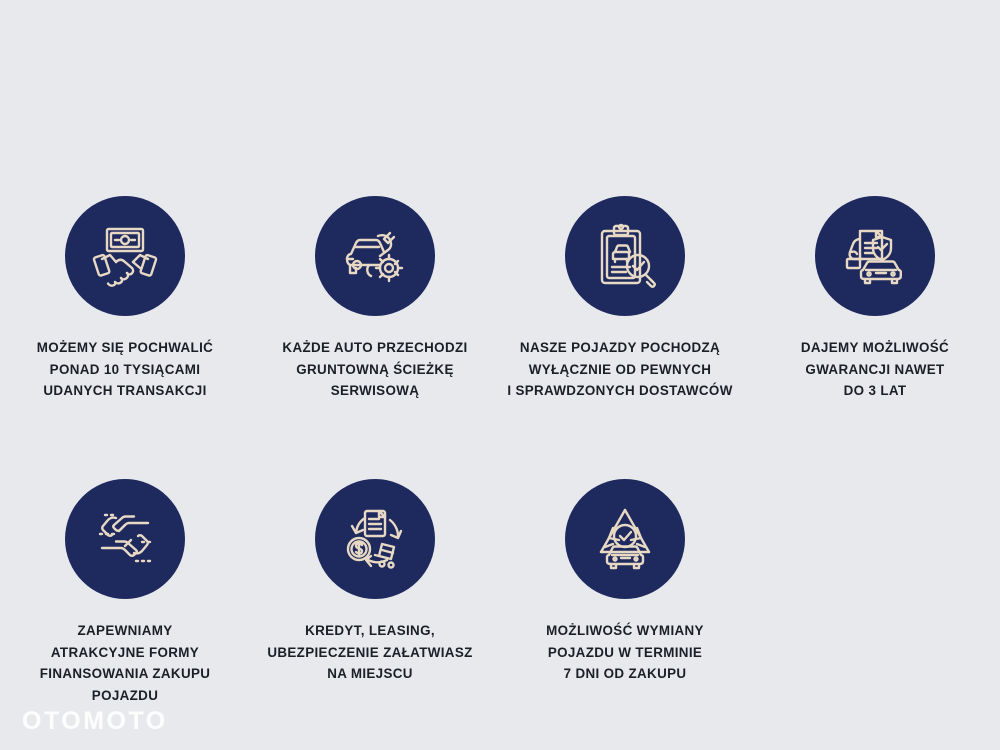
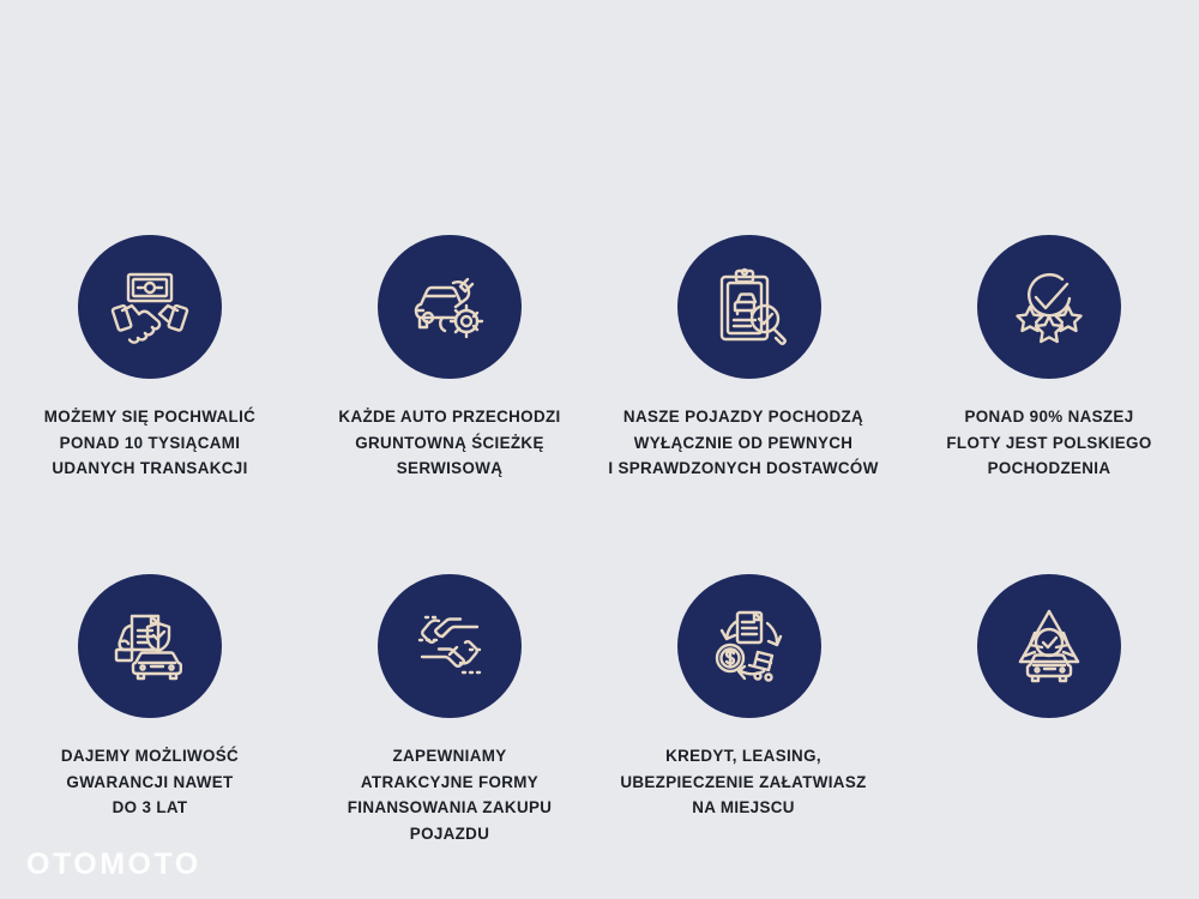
  MOŻEMY SIĘ POCHWALIĆ
  PONAD 10 TYSIĄCAMI
  UDANYCH TRANSAKCJI
  KAŻDE AUTO PRZECHODZI
  GRUNTOWNĄ ŚCIEŻKĘ
  SERWISOWĄ
  NASZE POJAZDY POCHODZĄ
  WYŁĄCZNIE OD PEWNYCH
  I SPRAWDZONYCH DOSTAWCÓW
+ PONAD 90% NASZEJ
+ FLOTY JEST POLSKIEGO
+ POCHODZENIA
  DAJEMY MOŻLIWOŚĆ
  GWARANCJI NAWET
  DO 3 LAT
  ZAPEWNIAMY
  ATRAKCYJNE FORMY
  FINANSOWANIA ZAKUPU
  POJAZDU
  KREDYT, LEASING,
  UBEZPIECZENIE ZAŁATWIASZ
  NA MIEJSCU
- MOŻLIWOŚĆ WYMIANY
- POJAZDU W TERMINIE
- 7 DNI OD ZAKUPU
